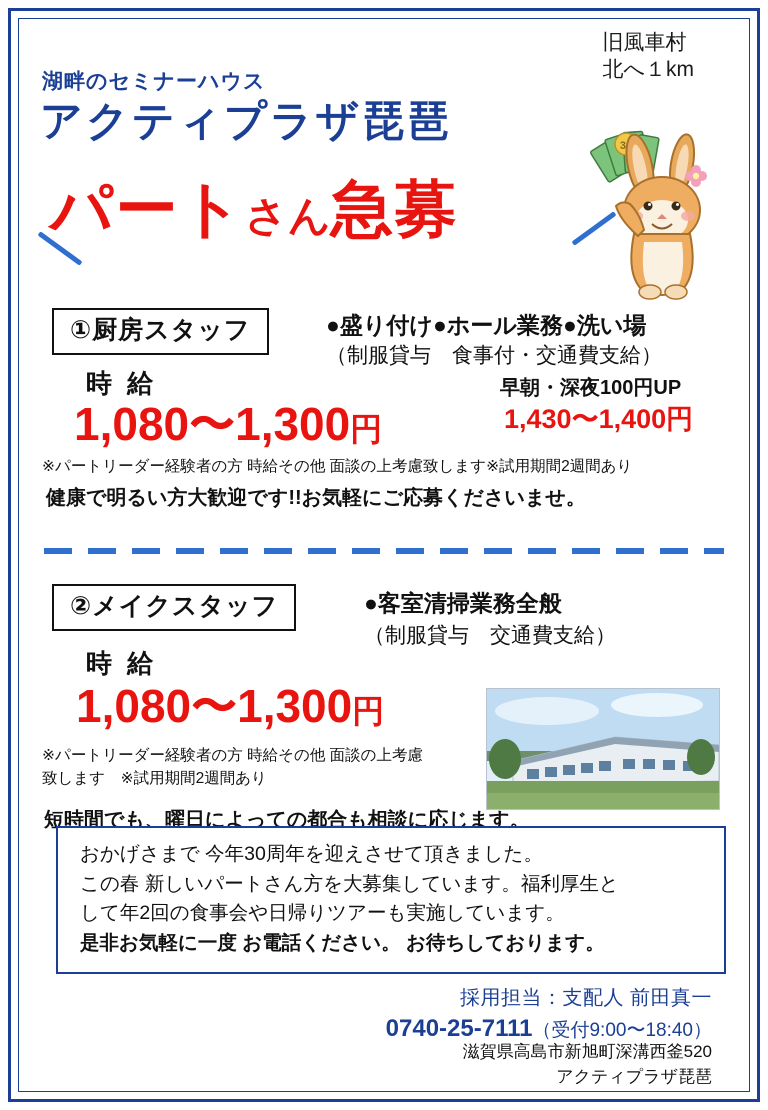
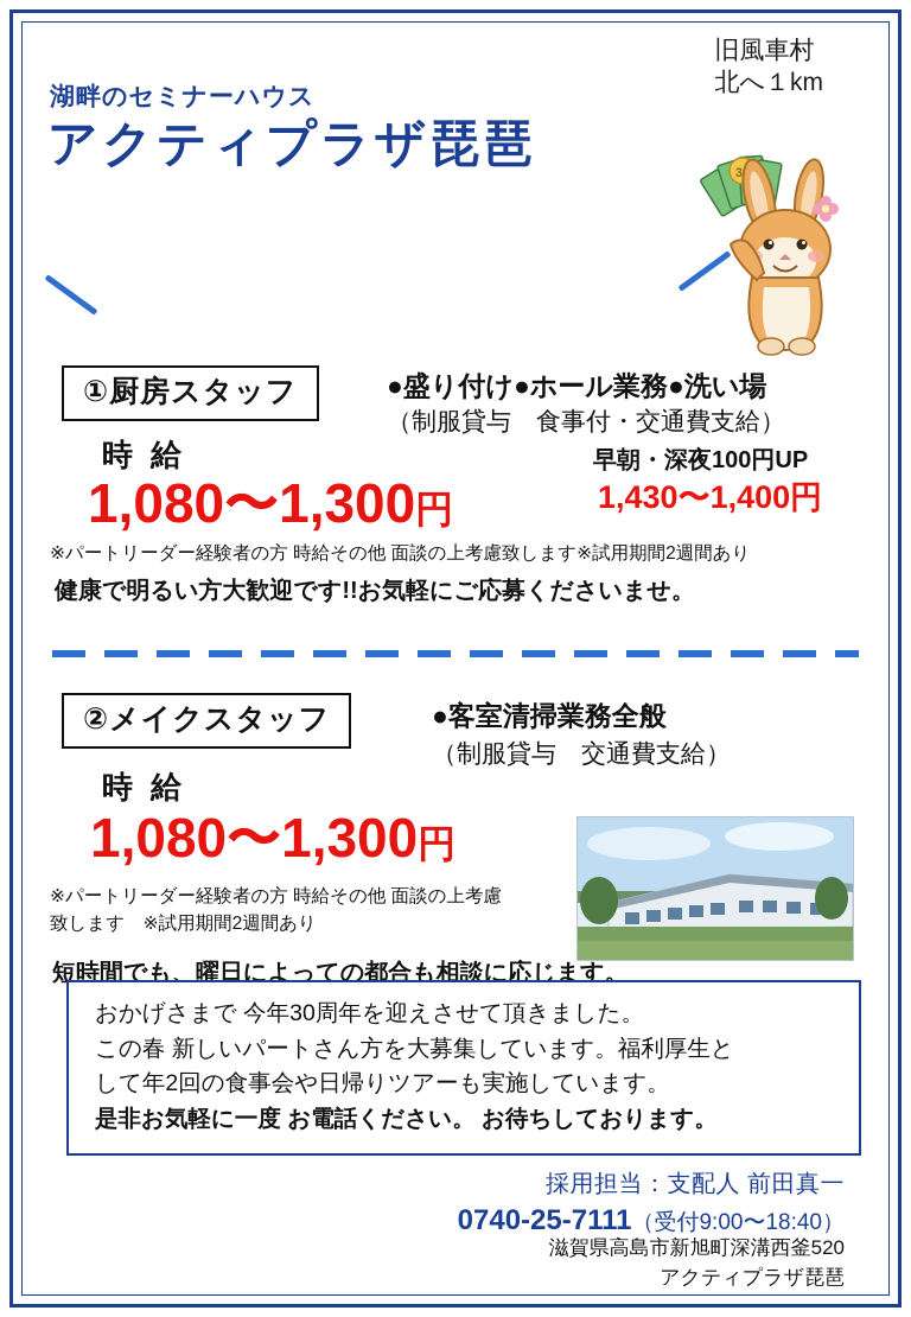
  旧風車村
  北へ１km
  湖畔のセミナーハウス
  アクティプラザ琵琶
- パートさん急募
  ①厨房スタッフ
  ●盛り付け●ホール業務●洗い場
  （制服貸与 食事付・交通費支給）
  時 給
  1,080〜1,300円
  早朝・深夜100円UP
  1,430〜1,400円
  ※パートリーダー経験者の方 時給その他 面談の上考慮致します※試用期間2週間あり
  健康で明るい方大歓迎です!!お気軽にご応募くださいませ。
  ②メイクスタッフ
  ●客室清掃業務全般
  （制服貸与 交通費支給）
  時 給
  1,080〜1,300円
  ※パートリーダー経験者の方 時給その他 面談の上考慮
  致します ※試用期間2週間あり
  短時間でも、曜日によっての都合も相談に応じます。
  おかげさまで 今年30周年を迎えさせて頂きました。
  この春 新しいパートさん方を大募集しています。福利厚生と
  して年2回の食事会や日帰りツアーも実施しています。
  是非お気軽に一度 お電話ください。 お待ちしております。
  採用担当：支配人 前田真一
  0740-25-7111（受付9:00〜18:40）
  滋賀県高島市新旭町深溝西釜520
  アクティプラザ琵琶
